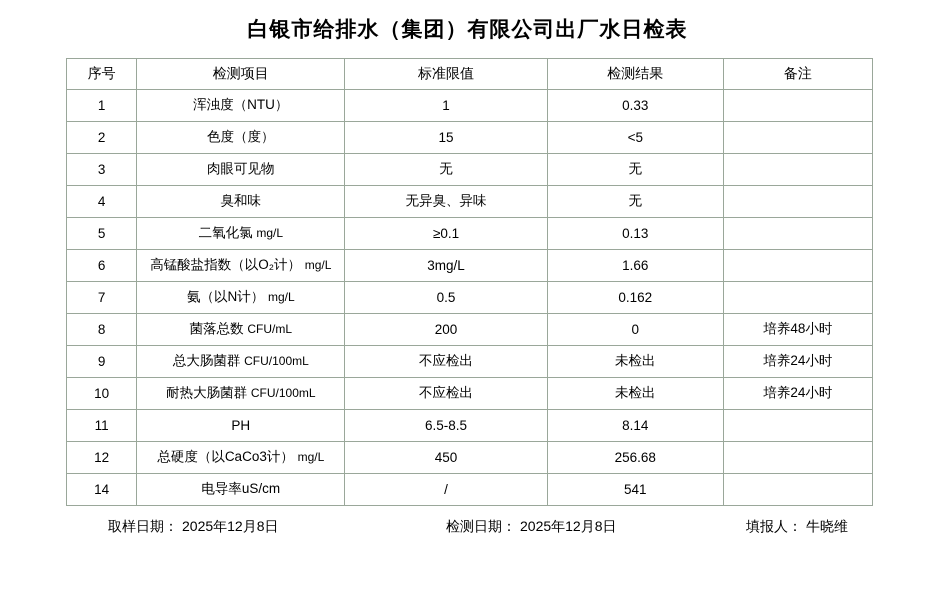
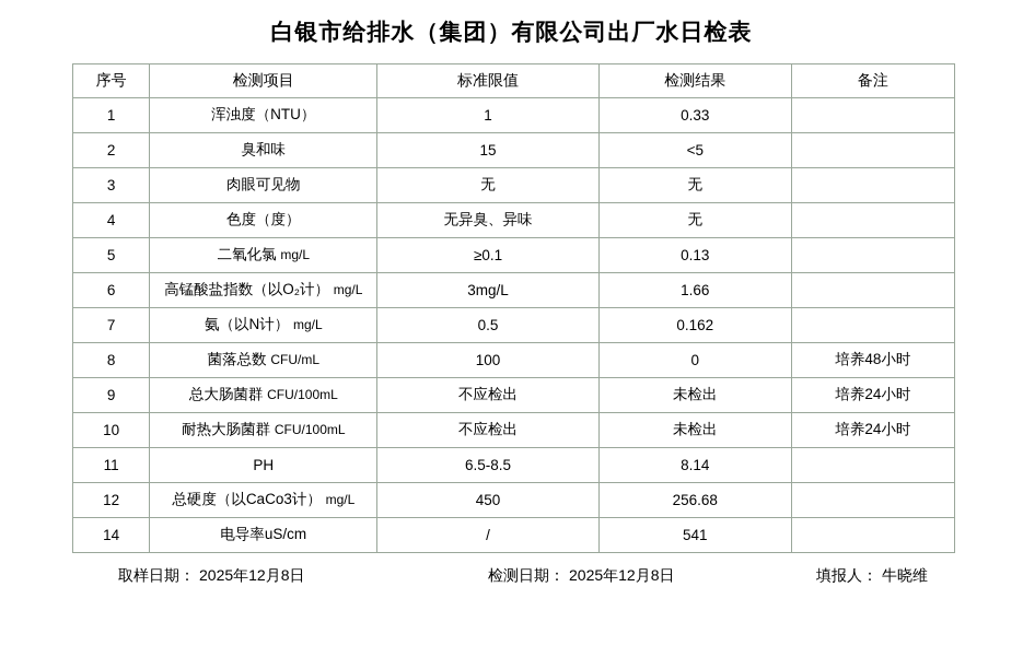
  白银市给排水（集团）有限公司出厂水日检表
  序号	检测项目	标准限值	检测结果	备注
  1	浑浊度（NTU）	1	0.33
- 2	色度（度）	15	<5
+ 2	臭和味	15	<5
  3	肉眼可见物	无	无
- 4	臭和味	无异臭、异味	无
+ 4	色度（度）	无异臭、异味	无
  5	二氧化氯 mg/L	≥0.1	0.13
  6	高锰酸盐指数（以O₂计） mg/L	3mg/L	1.66
  7	氨（以N计） mg/L	0.5	0.162
- 8	菌落总数 CFU/mL	200	0	培养48小时
+ 8	菌落总数 CFU/mL	100	0	培养48小时
  9	总大肠菌群 CFU/100mL	不应检出	未检出	培养24小时
  10	耐热大肠菌群 CFU/100mL	不应检出	未检出	培养24小时
  11	PH	6.5-8.5	8.14
  12	总硬度（以CaCo3计） mg/L	450	256.68
  14	电导率uS/cm	/	541
  取样日期： 2025年12月8日
  检测日期： 2025年12月8日
  填报人： 牛晓维
